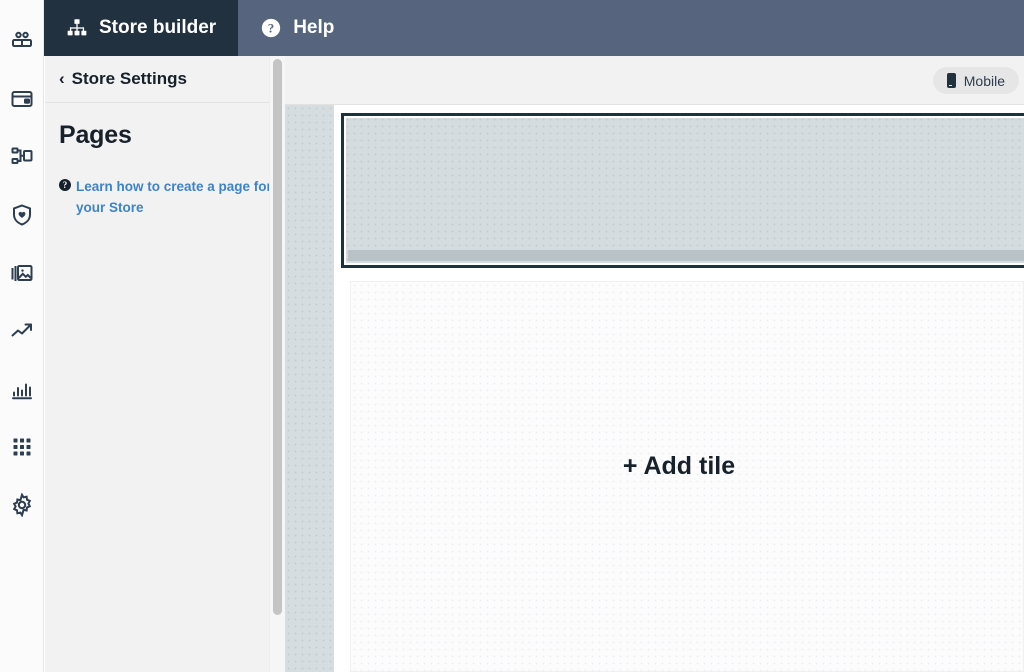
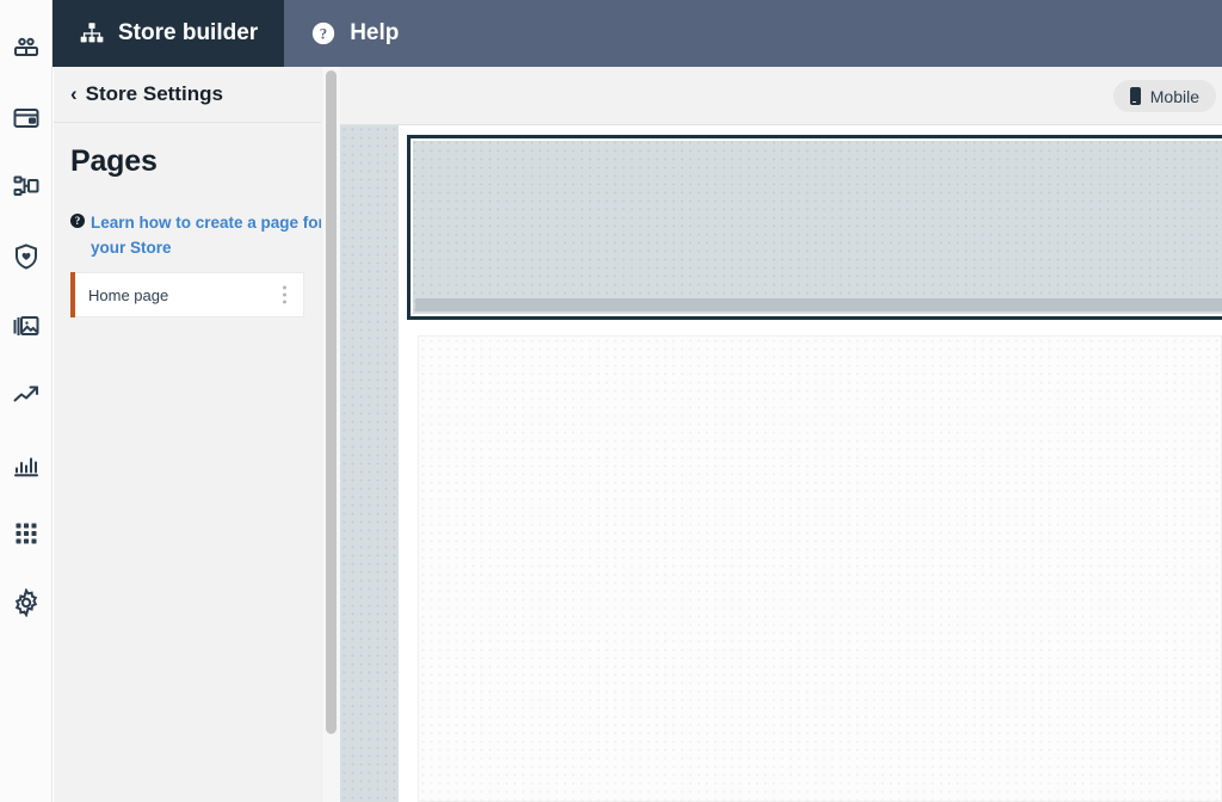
  Store builder
  ?
  Help
  ‹
  Store Settings
  Pages
  ?
  Learn how to create a page fo your Store
+ Home page
  Mobile
- + Add tile
